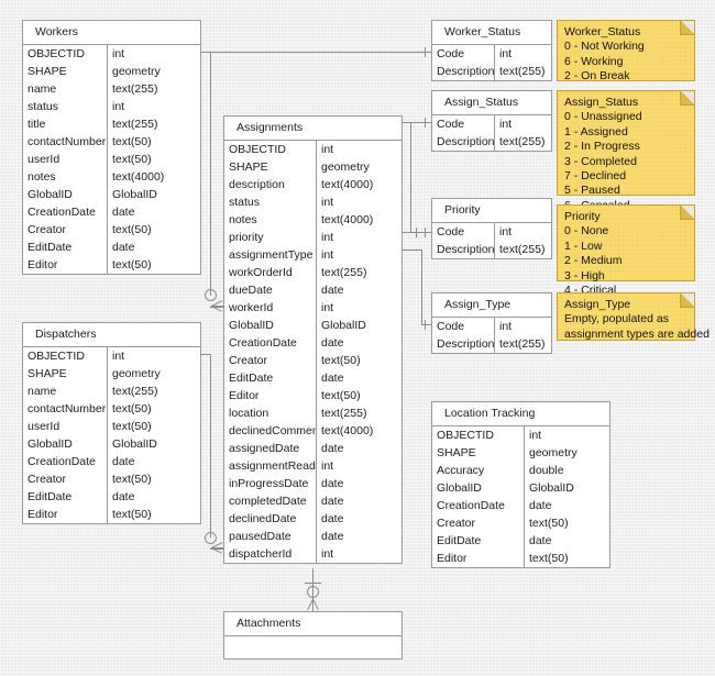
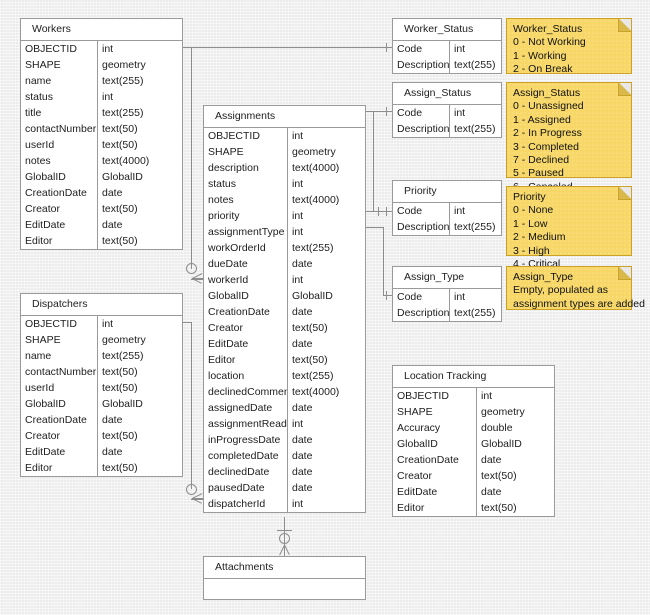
  Workers
  OBJECTID
  int
  SHAPE
  geometry
  name
  text(255)
  status
  int
  title
  text(255)
  contactNumber
  text(50)
  userId
  text(50)
  notes
  text(4000)
  GlobalID
  GlobalID
  CreationDate
  date
  Creator
  text(50)
  EditDate
  date
  Editor
  text(50)
  Dispatchers
  OBJECTID
  int
  SHAPE
  geometry
  name
  text(255)
  contactNumber
  text(50)
  userId
  text(50)
  GlobalID
  GlobalID
  CreationDate
  date
  Creator
  text(50)
  EditDate
  date
  Editor
  text(50)
  Assignments
  OBJECTID
  int
  SHAPE
  geometry
  description
  text(4000)
  status
  int
  notes
  text(4000)
  priority
  int
  assignmentType
  int
  workOrderId
  text(255)
  dueDate
  date
  workerId
  int
  GlobalID
  GlobalID
  CreationDate
  date
  Creator
  text(50)
  EditDate
  date
  Editor
  text(50)
  location
  text(255)
  declinedCommen
  text(4000)
  assignedDate
  date
  assignmentRead
  int
  inProgressDate
  date
  completedDate
  date
  declinedDate
  date
  pausedDate
  date
  dispatcherId
  int
  Worker_Status
  Code
  int
  Description
  text(255)
  Assign_Status
  Code
  int
  Description
  text(255)
  Priority
  Code
  int
  Description
  text(255)
  Assign_Type
  Code
  int
  Description
  text(255)
  Location Tracking
  OBJECTID
  int
  SHAPE
  geometry
  Accuracy
  double
  GlobalID
  GlobalID
  CreationDate
  date
  Creator
  text(50)
  EditDate
  date
  Editor
  text(50)
  Attachments
  Worker_Status
  0 - Not Working
- 6 - Working
+ 1 - Working
  2 - On Break
  Assign_Status
  0 - Unassigned
  1 - Assigned
  2 - In Progress
  3 - Completed
  7 - Declined
  5 - Paused
  Priority
  0 - None
  1 - Low
  2 - Medium
  3 - High
  4 - Critical
  Assign_Type
  Empty, populated as
  assignment types are added
